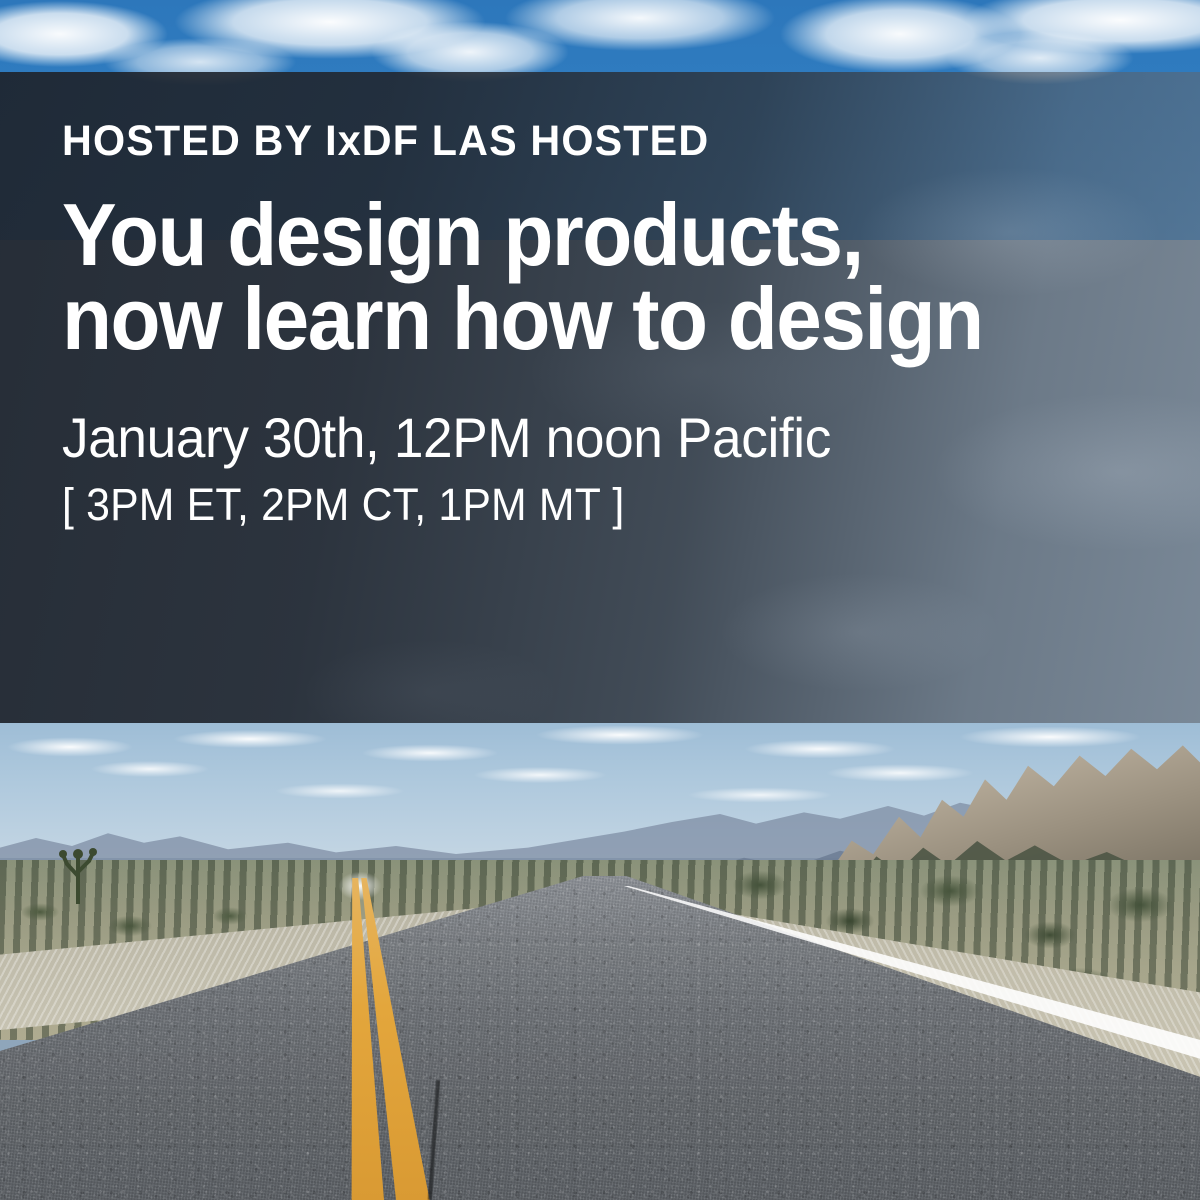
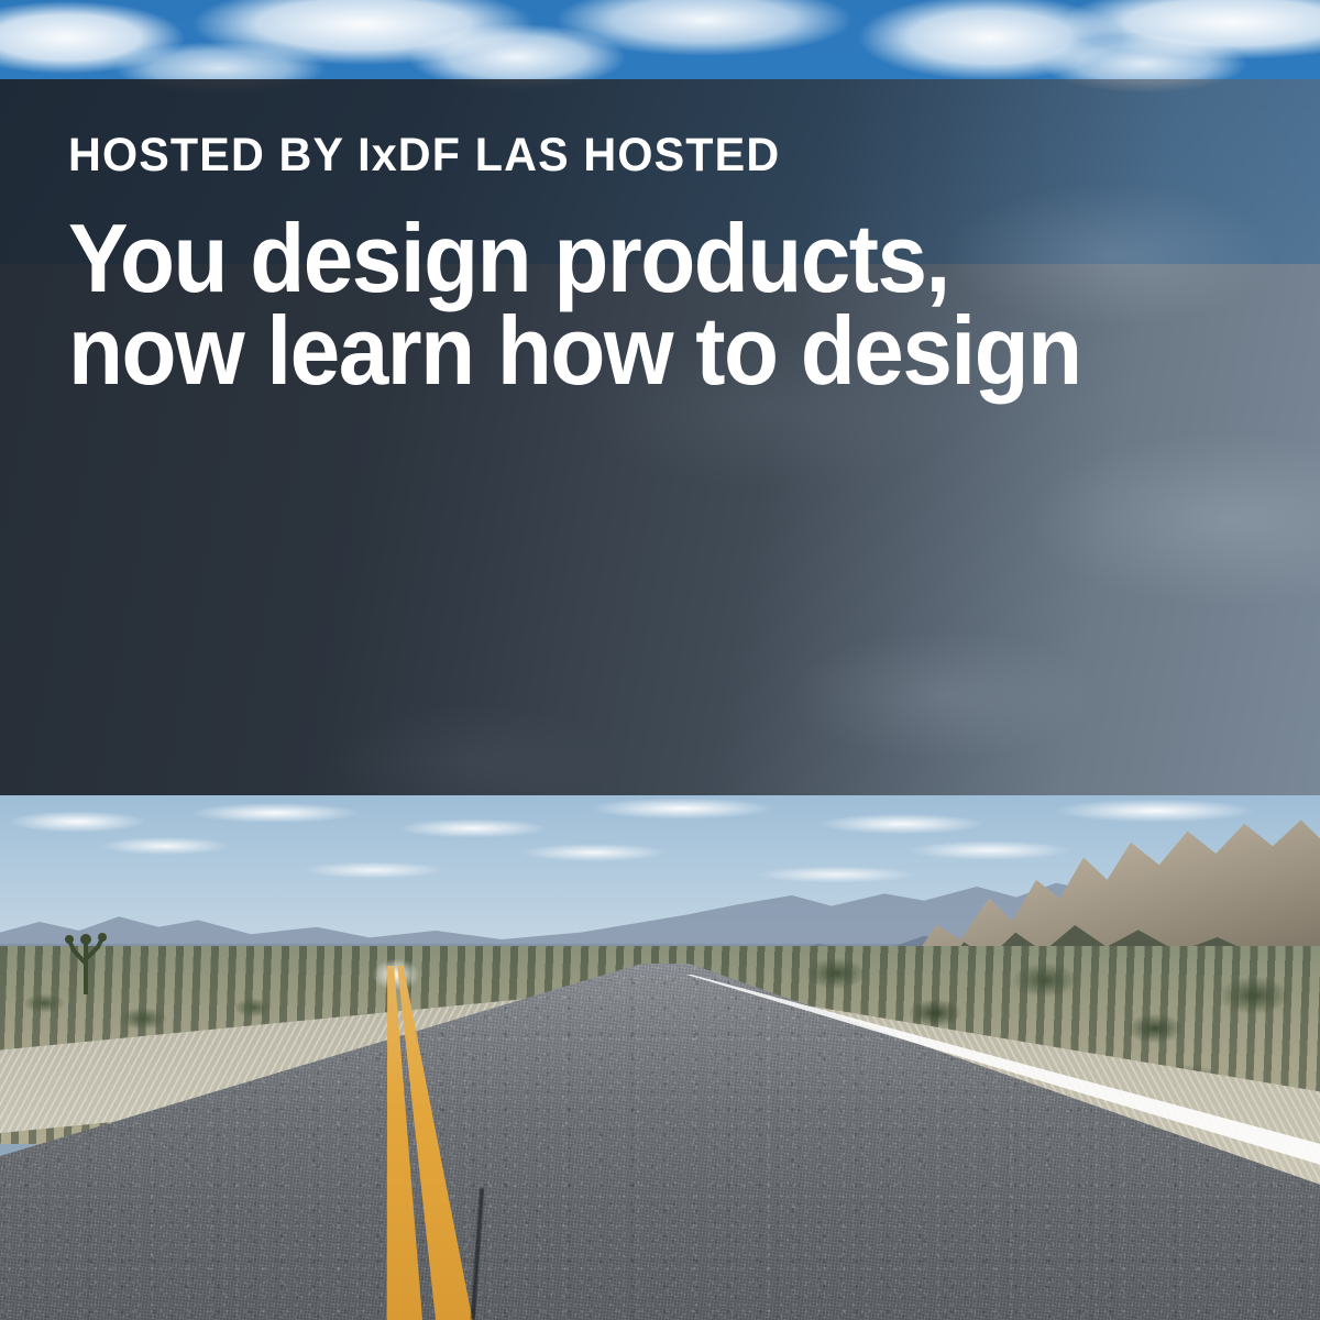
  HOSTED BY IxDF LAS HOSTED
  You design products,
  now learn how to design
- January 30th, 12PM noon Pacific
- [ 3PM ET, 2PM CT, 1PM MT ]
